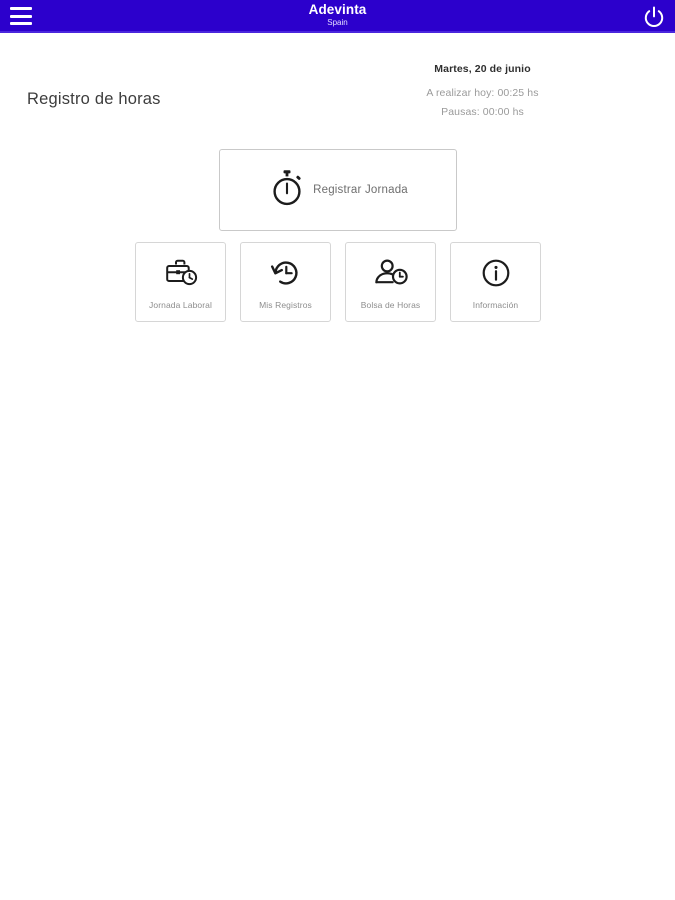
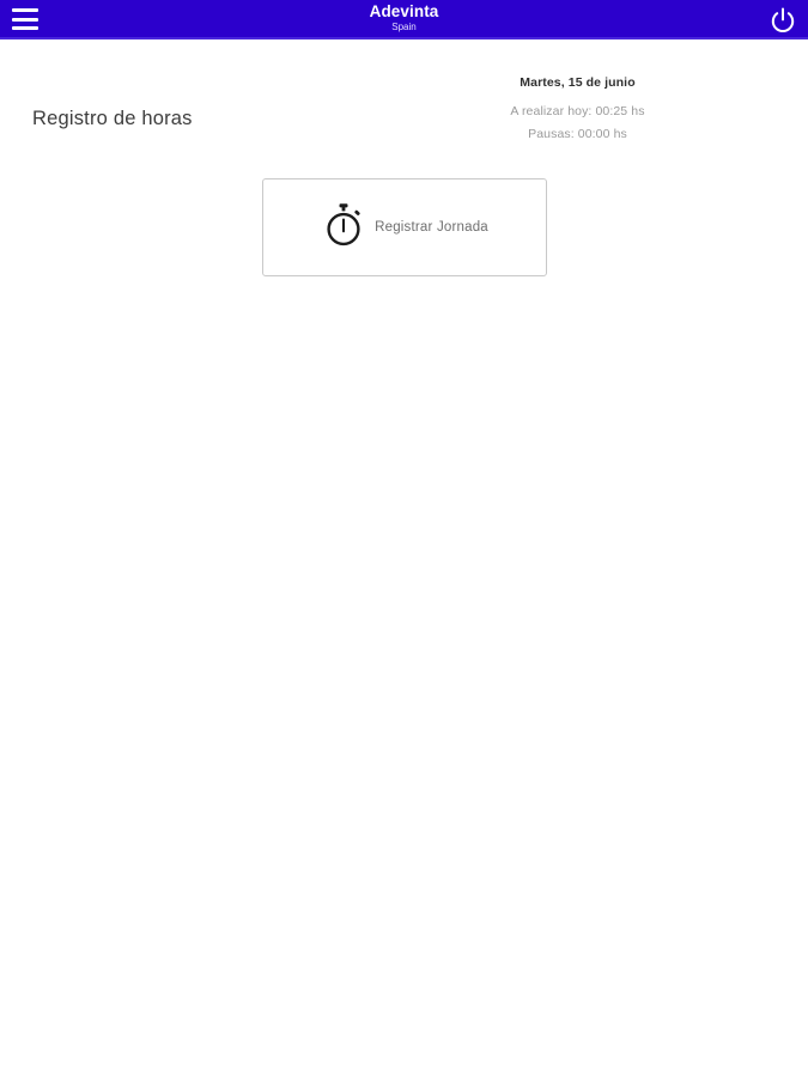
  Adevinta
  Spain
  Registro de horas
- Martes, 20 de junio
+ Martes, 15 de junio
  A realizar hoy: 00:25 hs
  Pausas: 00:00 hs
  Registrar Jornada
- Jornada Laboral
- Mis Registros
- Bolsa de Horas
- Información
